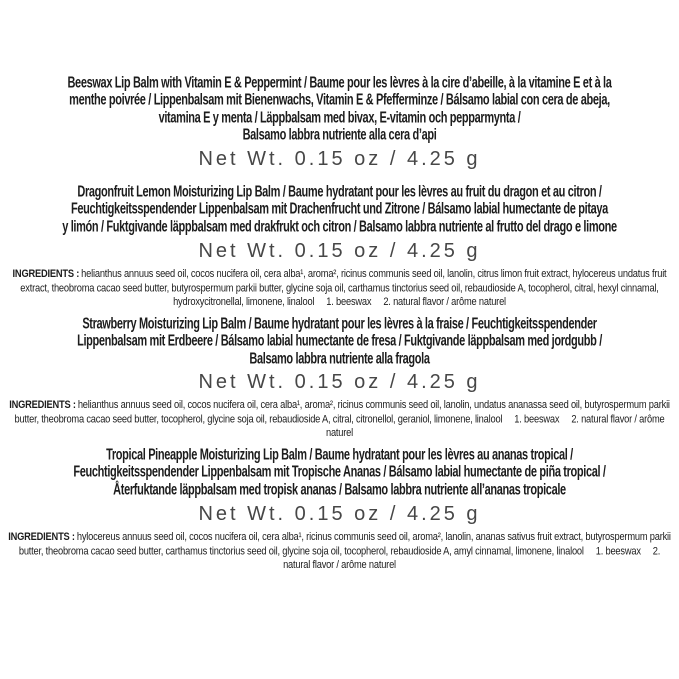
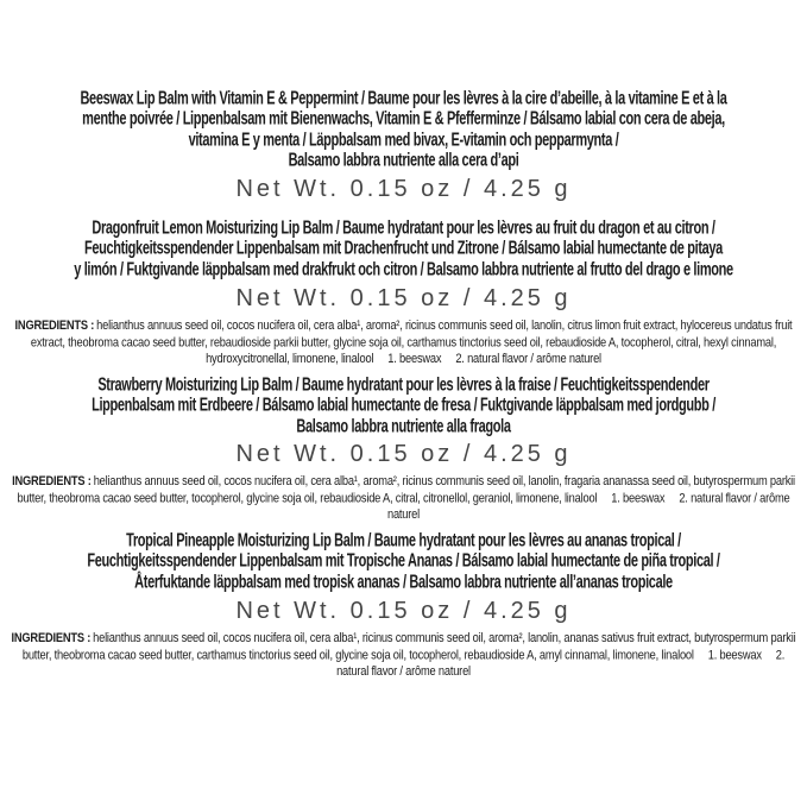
  Beeswax Lip Balm with Vitamin E & Peppermint / Baume pour les lèvres à la cire d’abeille, à la vitamine E et à la
  menthe poivrée / Lippenbalsam mit Bienenwachs, Vitamin E & Pfefferminze / Bálsamo labial con cera de abeja,
  vitamina E y menta / Läppbalsam med bivax, E-vitamin och pepparmynta /
  Balsamo labbra nutriente alla cera d’api
  Net Wt. 0.15 oz / 4.25 g
  Dragonfruit Lemon Moisturizing Lip Balm / Baume hydratant pour les lèvres au fruit du dragon et au citron /
  Feuchtigkeitsspendender Lippenbalsam mit Drachenfrucht und Zitrone / Bálsamo labial humectante de pitaya
  y limón / Fuktgivande läppbalsam med drakfrukt och citron / Balsamo labbra nutriente al frutto del drago e limone
  Net Wt. 0.15 oz / 4.25 g
- INGREDIENTS : helianthus annuus seed oil, cocos nucifera oil, cera alba¹, aroma², ricinus communis seed oil, lanolin, citrus limon fruit extract, hylocereus undatus fruit extract, theobroma cacao seed butter, butyrospermum parkii butter, glycine soja oil, carthamus tinctorius seed oil, rebaudioside A, tocopherol, citral, hexyl cinnamal, hydroxycitronellal, limonene, linalool 1. beeswax 2. natural flavor / arôme naturel
+ INGREDIENTS : helianthus annuus seed oil, cocos nucifera oil, cera alba¹, aroma², ricinus communis seed oil, lanolin, citrus limon fruit extract, hylocereus undatus fruit extract, theobroma cacao seed butter, rebaudioside parkii butter, glycine soja oil, carthamus tinctorius seed oil, rebaudioside A, tocopherol, citral, hexyl cinnamal, hydroxycitronellal, limonene, linalool 1. beeswax 2. natural flavor / arôme naturel
  Strawberry Moisturizing Lip Balm / Baume hydratant pour les lèvres à la fraise / Feuchtigkeitsspendender
  Lippenbalsam mit Erdbeere / Bálsamo labial humectante de fresa / Fuktgivande läppbalsam med jordgubb /
  Balsamo labbra nutriente alla fragola
  Net Wt. 0.15 oz / 4.25 g
- INGREDIENTS : helianthus annuus seed oil, cocos nucifera oil, cera alba¹, aroma², ricinus communis seed oil, lanolin, undatus ananassa seed oil, butyrospermum parkii butter, theobroma cacao seed butter, tocopherol, glycine soja oil, rebaudioside A, citral, citronellol, geraniol, limonene, linalool 1. beeswax 2. natural flavor / arôme naturel
+ INGREDIENTS : helianthus annuus seed oil, cocos nucifera oil, cera alba¹, aroma², ricinus communis seed oil, lanolin, fragaria ananassa seed oil, butyrospermum parkii butter, theobroma cacao seed butter, tocopherol, glycine soja oil, rebaudioside A, citral, citronellol, geraniol, limonene, linalool 1. beeswax 2. natural flavor / arôme naturel
  Tropical Pineapple Moisturizing Lip Balm / Baume hydratant pour les lèvres au ananas tropical /
  Feuchtigkeitsspendender Lippenbalsam mit Tropische Ananas / Bálsamo labial humectante de piña tropical /
  Återfuktande läppbalsam med tropisk ananas / Balsamo labbra nutriente all’ananas tropicale
  Net Wt. 0.15 oz / 4.25 g
- INGREDIENTS : hylocereus annuus seed oil, cocos nucifera oil, cera alba¹, ricinus communis seed oil, aroma², lanolin, ananas sativus fruit extract, butyrospermum parkii butter, theobroma cacao seed butter, carthamus tinctorius seed oil, glycine soja oil, tocopherol, rebaudioside A, amyl cinnamal, limonene, linalool 1. beeswax 2. natural flavor / arôme naturel
+ INGREDIENTS : helianthus annuus seed oil, cocos nucifera oil, cera alba¹, ricinus communis seed oil, aroma², lanolin, ananas sativus fruit extract, butyrospermum parkii butter, theobroma cacao seed butter, carthamus tinctorius seed oil, glycine soja oil, tocopherol, rebaudioside A, amyl cinnamal, limonene, linalool 1. beeswax 2. natural flavor / arôme naturel
